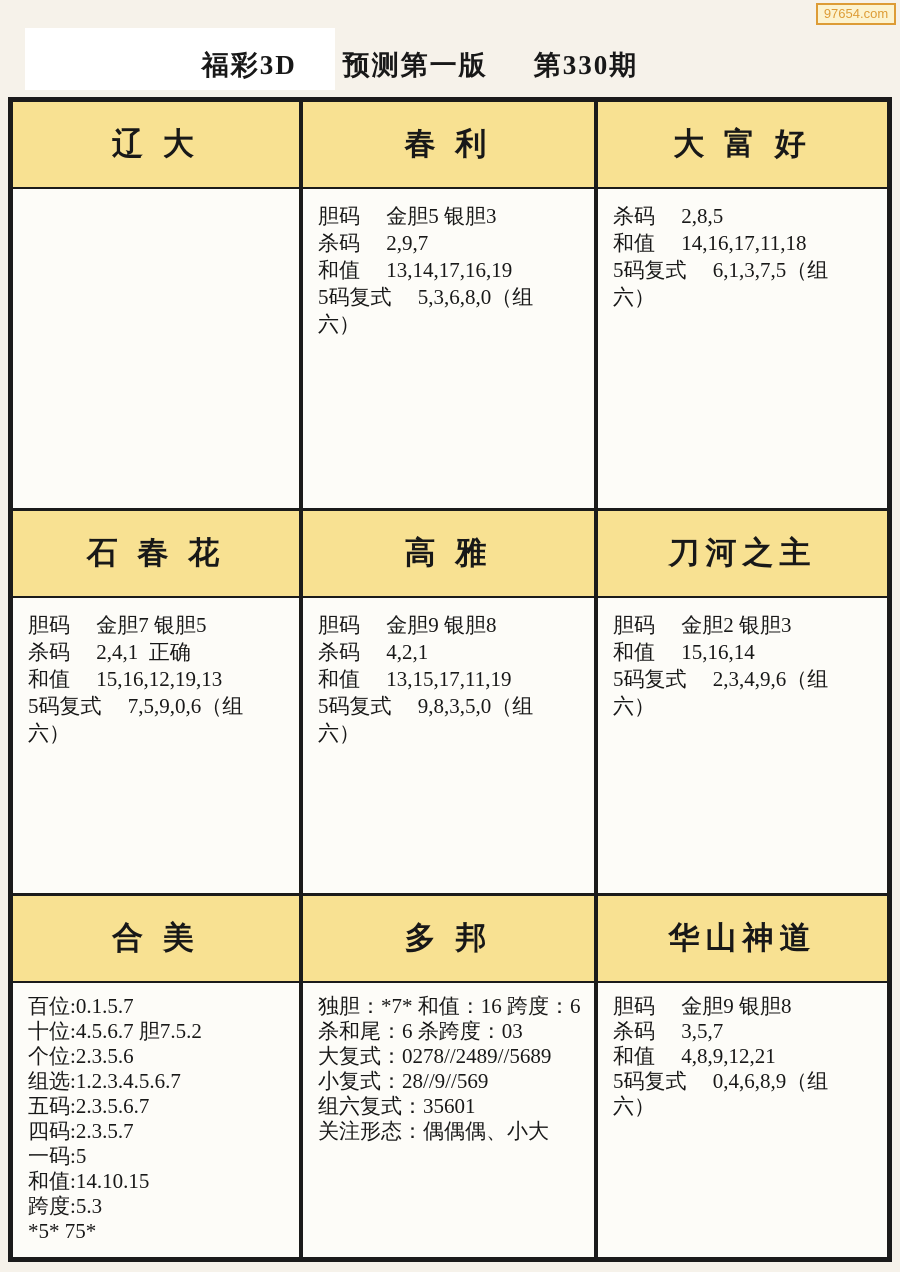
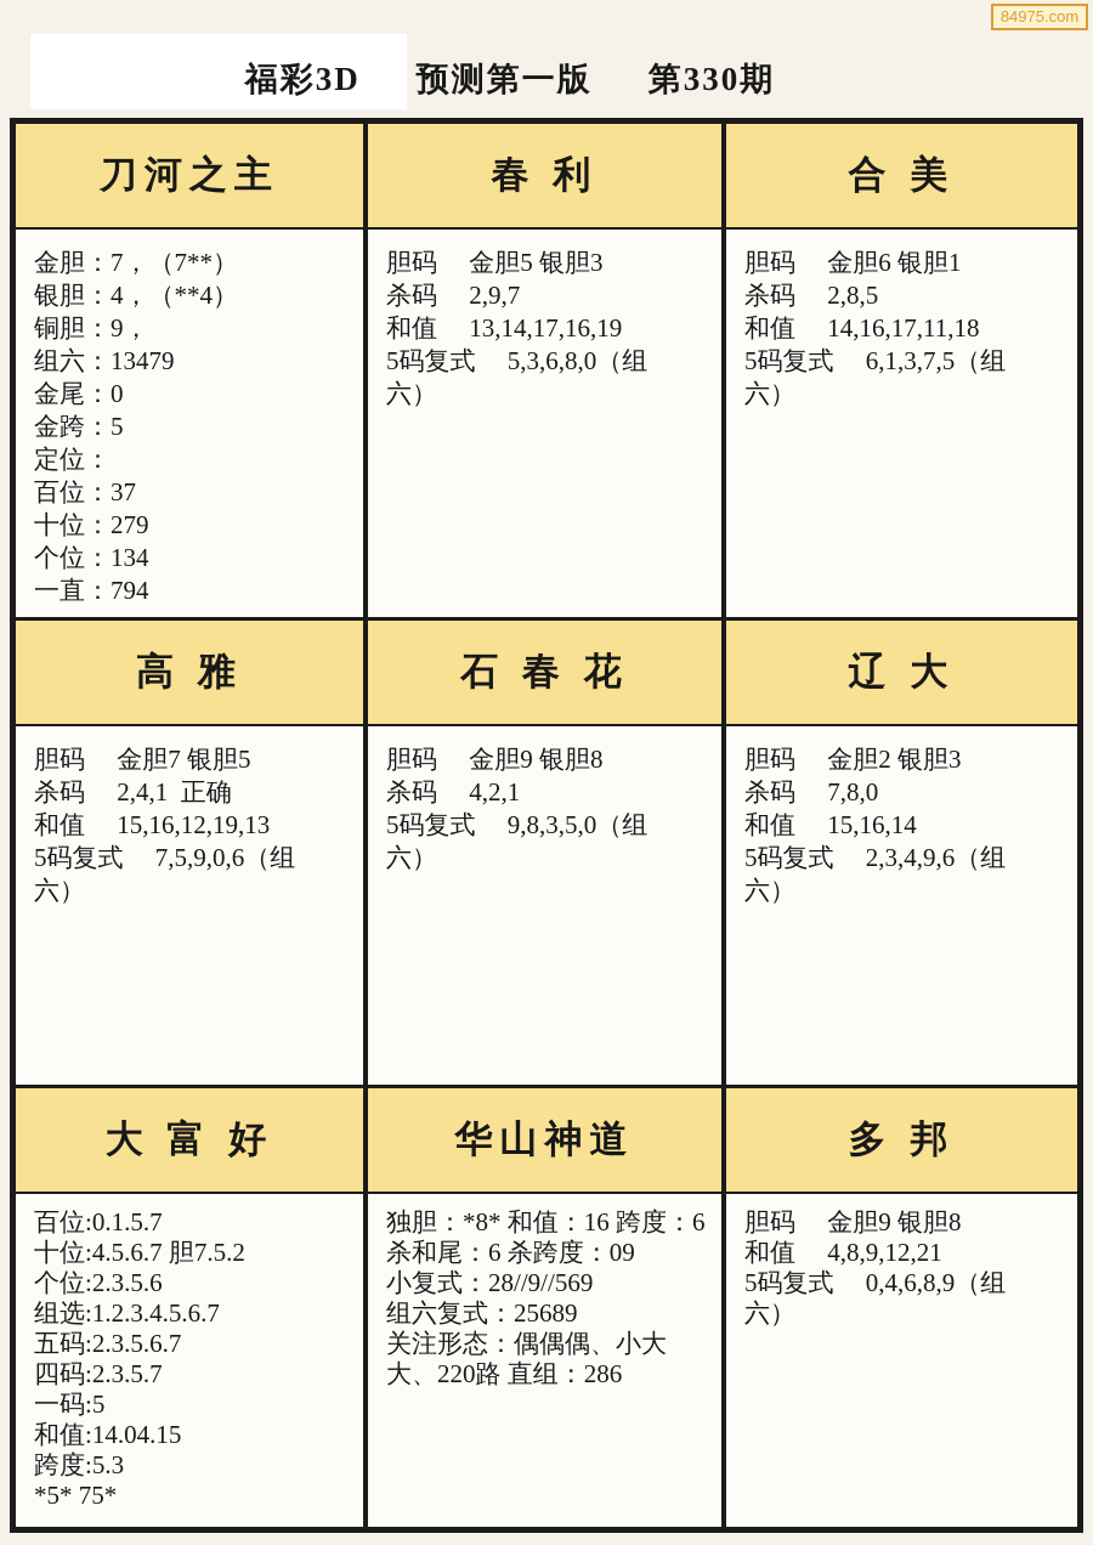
- 97654.com
+ 84975.com
  福彩3D
  预测第一版
  第330期
- 辽 大
+ 刀河之主
+ 金胆：7，（7**）
+ 银胆：4，（**4）
+ 铜胆：9，
+ 组六：13479
+ 金尾：0
+ 金跨：5
+ 定位：
+ 百位：37
+ 十位：279
+ 个位：134
+ 一直：794
  春 利
  胆码 金胆5 银胆3
  杀码 2,9,7
  和值 13,14,17,16,19
  5码复式 5,3,6,8,0（组
  六）
- 大 富 好
+ 合 美
+ 胆码 金胆6 银胆1
  杀码 2,8,5
  和值 14,16,17,11,18
  5码复式 6,1,3,7,5（组
  六）
- 石 春 花
+ 高 雅
  胆码 金胆7 银胆5
  杀码 2,4,1 正确
  和值 15,16,12,19,13
  5码复式 7,5,9,0,6（组
  六）
- 高 雅
+ 石 春 花
  胆码 金胆9 银胆8
  杀码 4,2,1
- 和值 13,15,17,11,19
  5码复式 9,8,3,5,0（组
  六）
- 刀河之主
+ 辽 大
  胆码 金胆2 银胆3
+ 杀码 7,8,0
  和值 15,16,14
  5码复式 2,3,4,9,6（组
  六）
- 合 美
+ 大 富 好
  百位:0.1.5.7
  十位:4.5.6.7 胆7.5.2
  个位:2.3.5.6
  组选:1.2.3.4.5.6.7
  五码:2.3.5.6.7
  四码:2.3.5.7
  一码:5
- 和值:14.10.15
+ 和值:14.04.15
  跨度:5.3
  *5* 75*
- 多 邦
+ 华山神道
- 独胆：*7* 和值：16 跨度：6
+ 独胆：*8* 和值：16 跨度：6
- 杀和尾：6 杀跨度：03
+ 杀和尾：6 杀跨度：09
- 大复式：0278//2489//5689
  小复式：28//9//569
- 组六复式：35601
+ 组六复式：25689
  关注形态：偶偶偶、小大
+ 大、220路 直组：286
- 华山神道
+ 多 邦
  胆码 金胆9 银胆8
- 杀码 3,5,7
  和值 4,8,9,12,21
  5码复式 0,4,6,8,9（组
  六）
